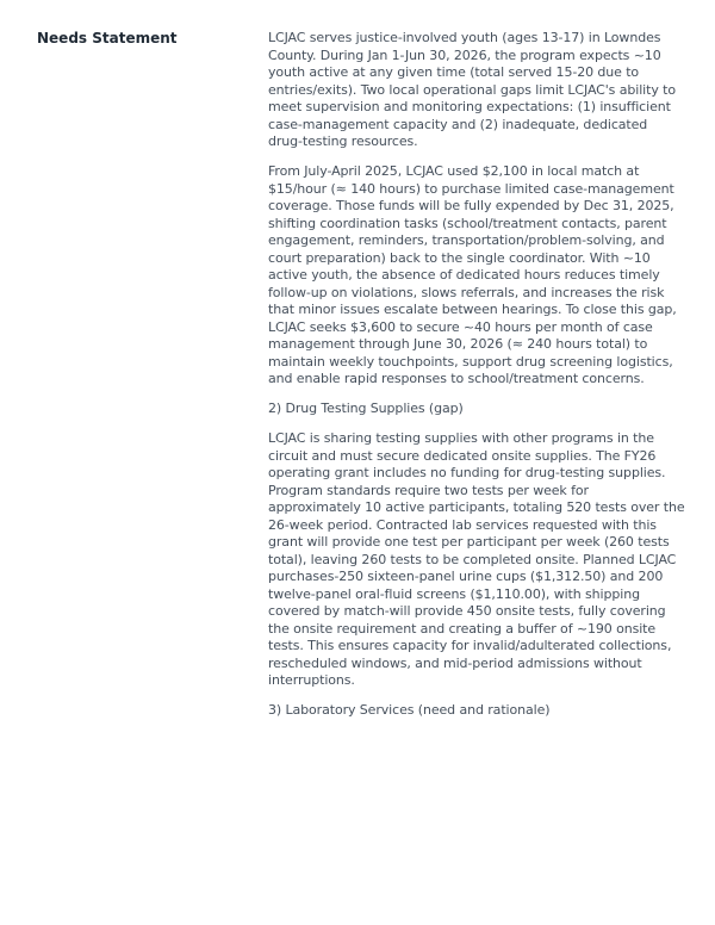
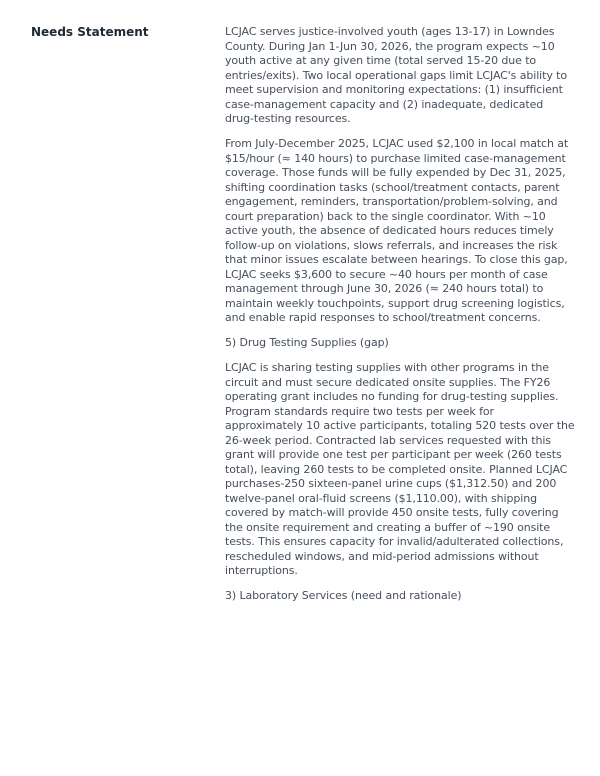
  Needs Statement
  LCJAC serves justice-involved youth (ages 13-17) in Lowndes County. During Jan 1-Jun 30, 2026, the program expects ~10 youth active at any given time (total served 15-20 due to entries/exits). Two local operational gaps limit LCJAC's ability to meet supervision and monitoring expectations: (1) insufficient case-management capacity and (2) inadequate, dedicated drug-testing resources.
- From July-April 2025, LCJAC used $2,100 in local match at $15/hour (≈ 140 hours) to purchase limited case-management coverage. Those funds will be fully expended by Dec 31, 2025, shifting coordination tasks (school/treatment contacts, parent engagement, reminders, transportation/problem-solving, and court preparation) back to the single coordinator. With ~10 active youth, the absence of dedicated hours reduces timely follow-up on violations, slows referrals, and increases the risk that minor issues escalate between hearings. To close this gap, LCJAC seeks $3,600 to secure ~40 hours per month of case management through June 30, 2026 (≈ 240 hours total) to maintain weekly touchpoints, support drug screening logistics, and enable rapid responses to school/treatment concerns.
+ From July-December 2025, LCJAC used $2,100 in local match at $15/hour (≈ 140 hours) to purchase limited case-management coverage. Those funds will be fully expended by Dec 31, 2025, shifting coordination tasks (school/treatment contacts, parent engagement, reminders, transportation/problem-solving, and court preparation) back to the single coordinator. With ~10 active youth, the absence of dedicated hours reduces timely follow-up on violations, slows referrals, and increases the risk that minor issues escalate between hearings. To close this gap, LCJAC seeks $3,600 to secure ~40 hours per month of case management through June 30, 2026 (≈ 240 hours total) to maintain weekly touchpoints, support drug screening logistics, and enable rapid responses to school/treatment concerns.
- 2) Drug Testing Supplies (gap)
+ 5) Drug Testing Supplies (gap)
  LCJAC is sharing testing supplies with other programs in the circuit and must secure dedicated onsite supplies. The FY26 operating grant includes no funding for drug-testing supplies. Program standards require two tests per week for approximately 10 active participants, totaling 520 tests over the 26-week period. Contracted lab services requested with this grant will provide one test per participant per week (260 tests total), leaving 260 tests to be completed onsite. Planned LCJAC purchases-250 sixteen-panel urine cups ($1,312.50) and 200 twelve-panel oral-fluid screens ($1,110.00), with shipping covered by match-will provide 450 onsite tests, fully covering the onsite requirement and creating a buffer of ~190 onsite tests. This ensures capacity for invalid/adulterated collections, rescheduled windows, and mid-period admissions without interruptions.
  3) Laboratory Services (need and rationale)
